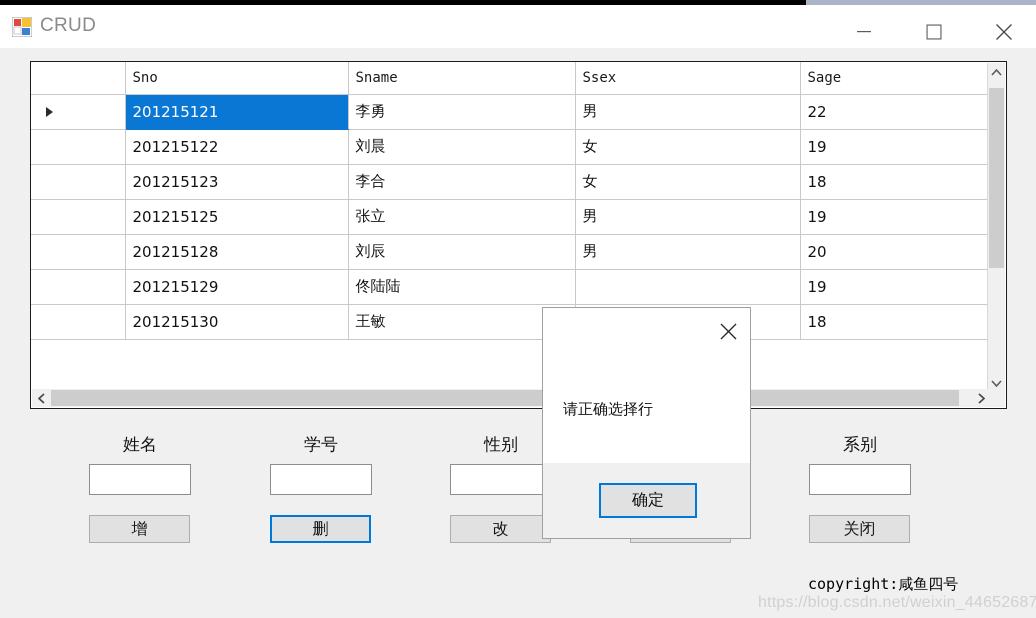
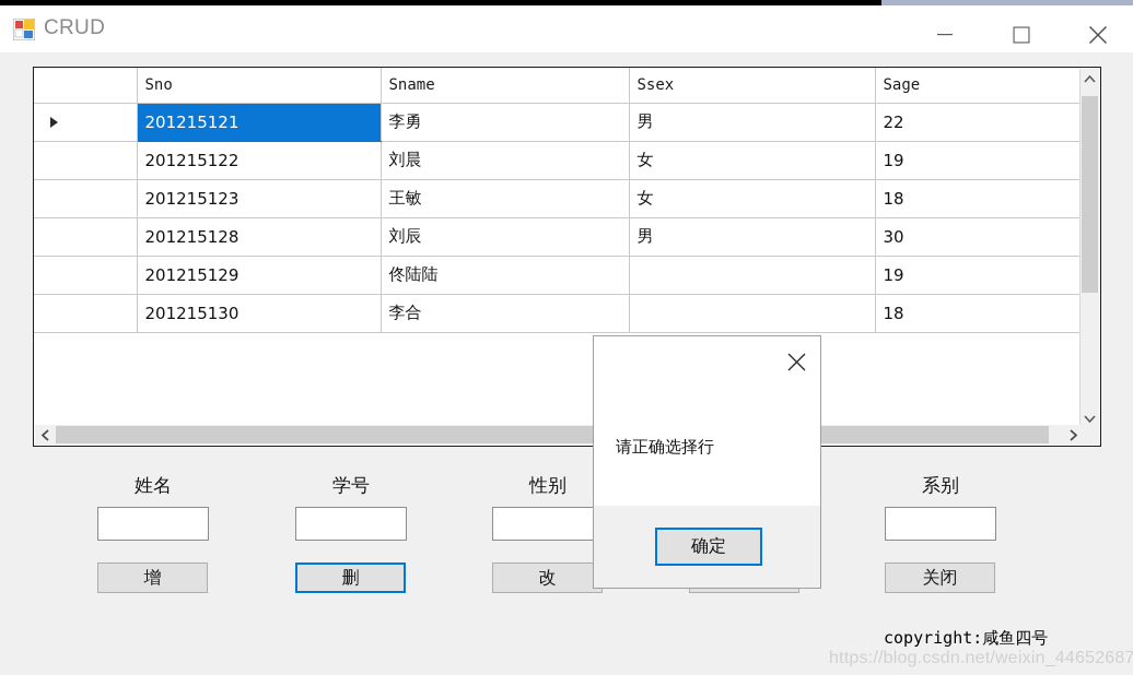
  CRUD
  	Sno	Sname	Ssex	Sage
  	201215121	李勇	男	22
  	201215122	刘晨	女	19
- 	201215123	李合	女	18
+ 	201215123	王敏	女	18
- 	201215125	张立	男	19
- 	201215128	刘辰	男	20
+ 	201215128	刘辰	男	30
  	201215129	佟陆陆		19
- 	201215130	王敏		18
+ 	201215130	李合		18
  姓名
  增
  学号
  删
  性别
  改
  系别
  关闭
  copyright:咸鱼四号
  https://blog.csdn.net/weixin_44652687
  请正确选择行
  确定
